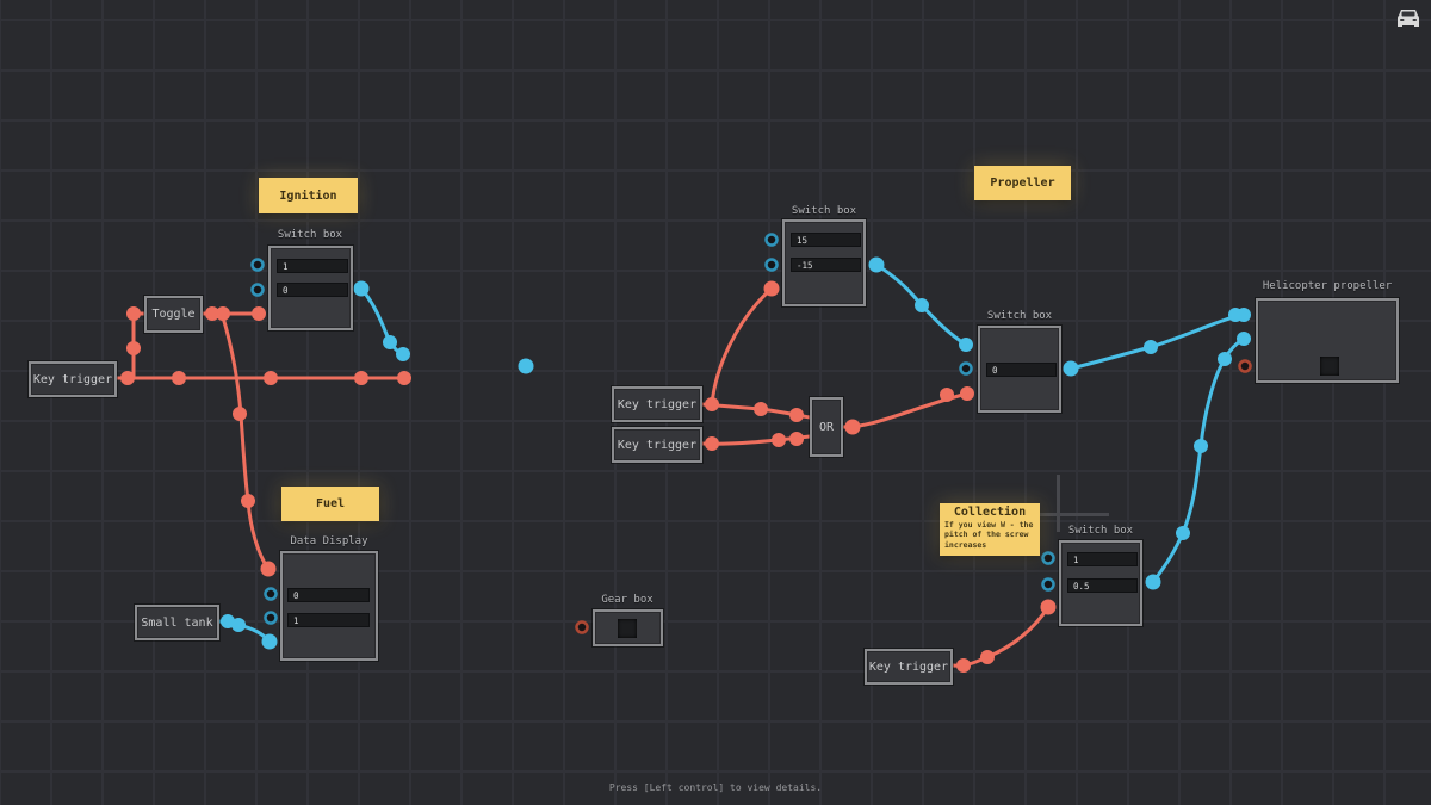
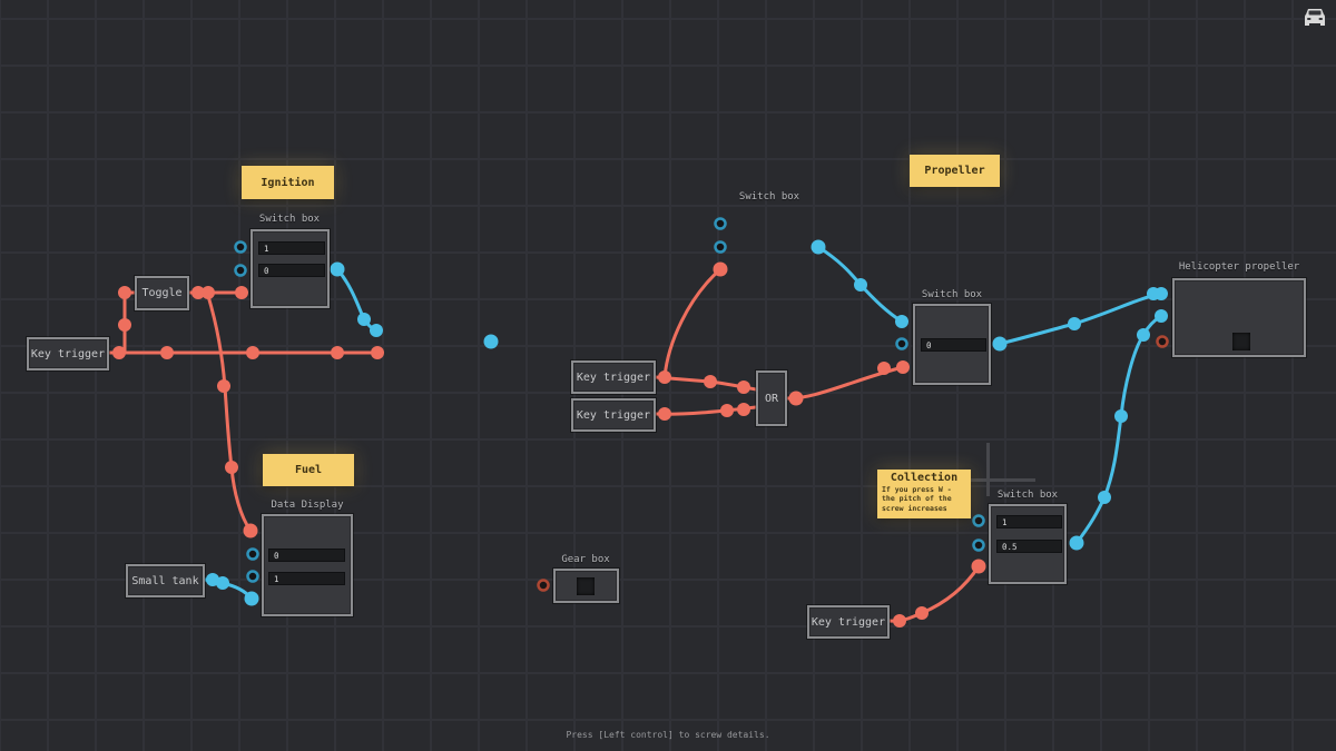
  Ignition
  Fuel
  Propeller
  Collection
- If you view W - the pitch of the screw increases
+ If you press W - the pitch of the screw increases
  Toggle
  Key trigger
  Key trigger
  Key trigger
  OR
  Small tank
  Key trigger
  Switch box
  1
  0
  Switch box
- 15
- -15
  Switch box
  0
  Switch box
  1
  0.5
  Data Display
  0
  1
  Gear box
  Helicopter propeller
- Press [Left control] to view details.
+ Press [Left control] to screw details.
